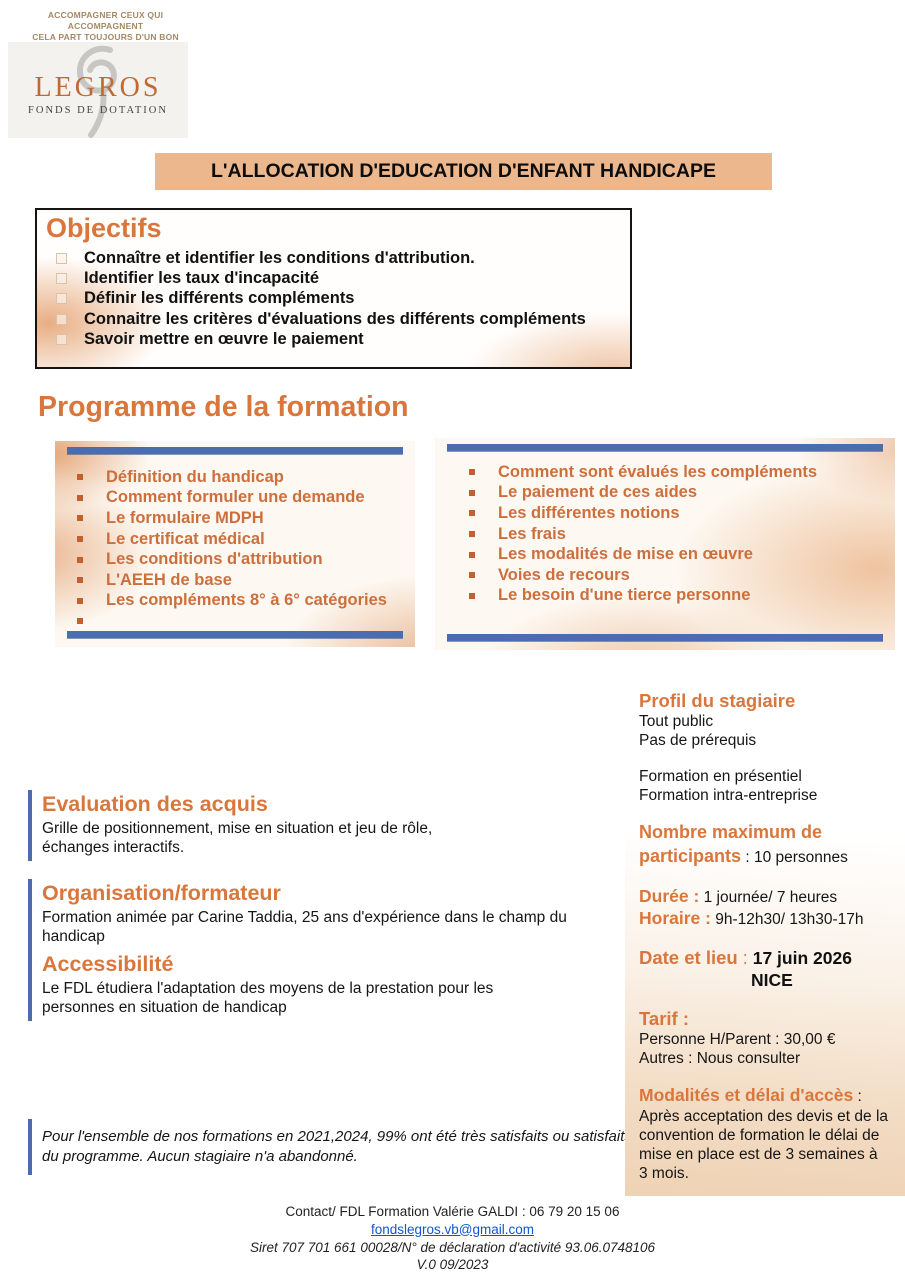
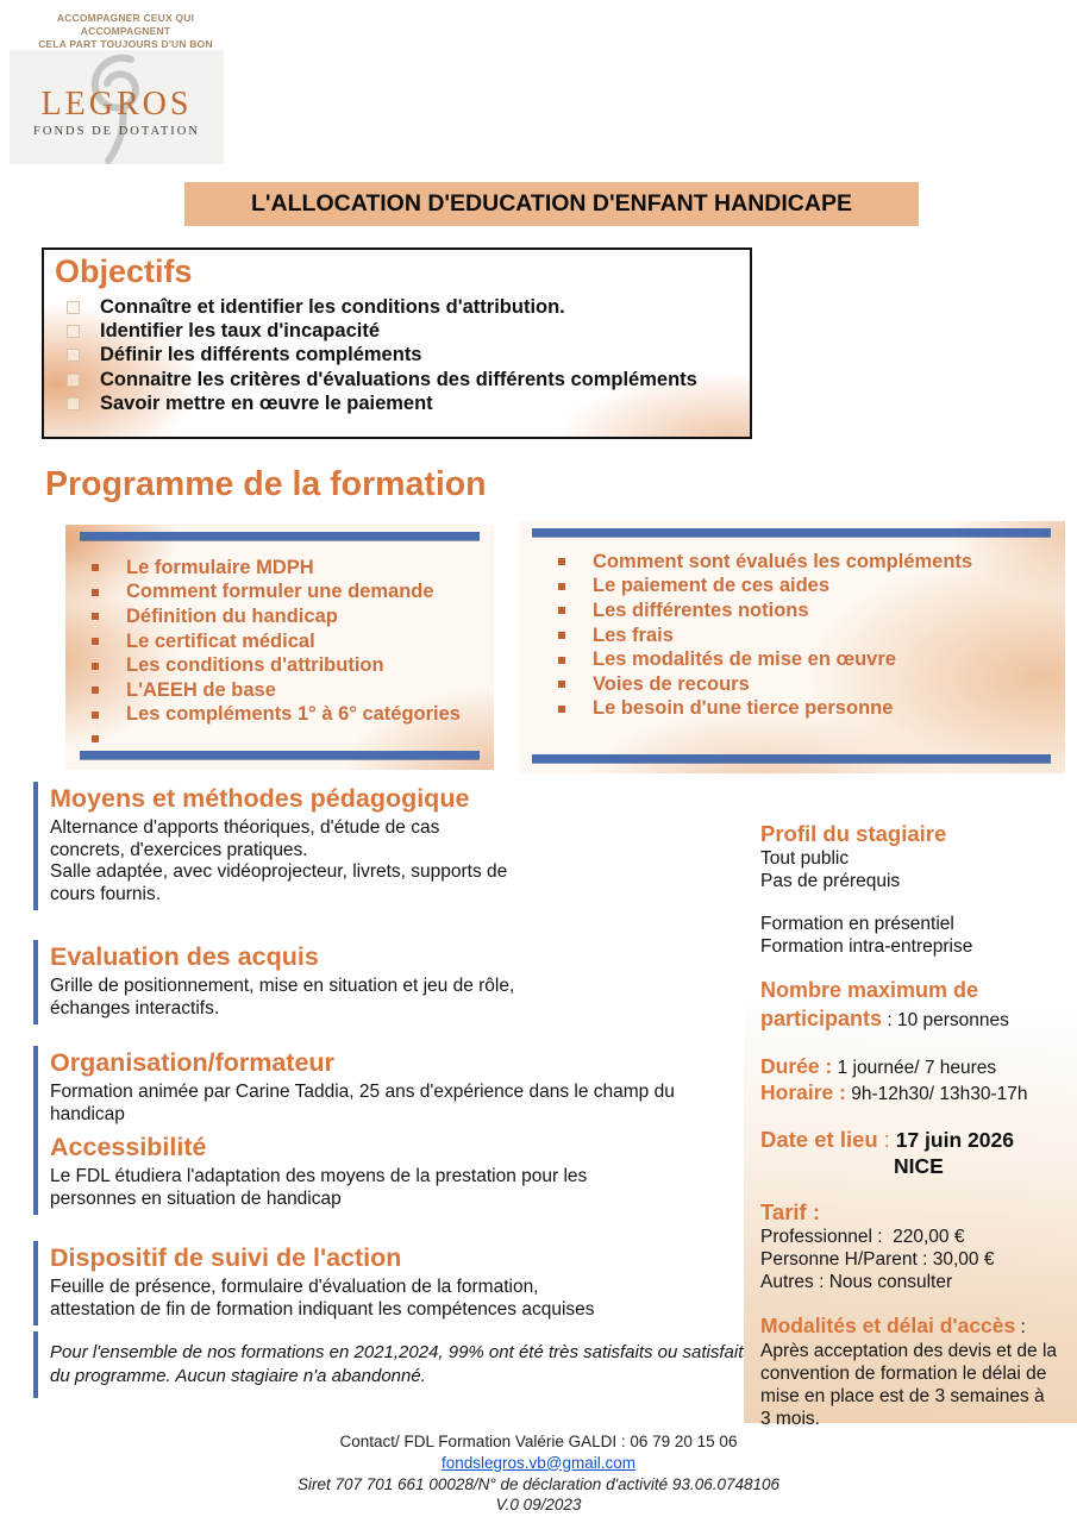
  ACCOMPAGNER CEUX QUI ACCOMPAGNENT
  CELA PART TOUJOURS D'UN BON
  LEGROS
  FONDS DE DOTATION
  L'ALLOCATION D'EDUCATION D'ENFANT HANDICAPE
  Objectifs
  Connaître et identifier les conditions d'attribution.
  Identifier les taux d'incapacité
  Définir les différents compléments
  Connaitre les critères d'évaluations des différents compléments
  Savoir mettre en œuvre le paiement
  Programme de la formation
- Définition du handicap
+ Le formulaire MDPH
  Comment formuler une demande
- Le formulaire MDPH
+ Définition du handicap
  Le certificat médical
  Les conditions d'attribution
  L'AEEH de base
- Les compléments 8° à 6° catégories
+ Les compléments 1° à 6° catégories
  Comment sont évalués les compléments
  Le paiement de ces aides
  Les différentes notions
  Les frais
  Les modalités de mise en œuvre
  Voies de recours
  Le besoin d'une tierce personne
+ Moyens et méthodes pédagogique
+ Alternance d'apports théoriques, d'étude de cas
+ concrets, d'exercices pratiques.
+ Salle adaptée, avec vidéoprojecteur, livrets, supports de
+ cours fournis.
  Evaluation des acquis
  Grille de positionnement, mise en situation et jeu de rôle,
  échanges interactifs.
  Organisation/formateur
  Formation animée par Carine Taddia, 25 ans d'expérience dans le champ du
  handicap
  Accessibilité
  Le FDL étudiera l'adaptation des moyens de la prestation pour les
  personnes en situation de handicap
+ Dispositif de suivi de l'action
+ Feuille de présence, formulaire d'évaluation de la formation,
+ attestation de fin de formation indiquant les compétences acquises
  Pour l'ensemble de nos formations en 2021,2024, 99% ont été très satisfaits ou satisfait
  du programme. Aucun stagiaire n'a abandonné.
  Profil du stagiaire
  Tout public
  Pas de prérequis
  Formation en présentiel
  Formation intra-entreprise
  Nombre maximum de participants : 10 personnes
  Durée : 1 journée/ 7 heures
  Horaire : 9h-12h30/ 13h30-17h
  Date et lieu : 17 juin 2026
  NICE
  Tarif :
+ Professionnel : 220,00 €
  Personne H/Parent : 30,00 €
  Autres : Nous consulter
  Modalités et délai d'accès :
  Après acceptation des devis et de la
  convention de formation le délai de
  mise en place est de 3 semaines à
  3 mois.
  Contact/ FDL Formation Valérie GALDI : 06 79 20 15 06
  fondslegros.vb@gmail.com
  Siret 707 701 661 00028/N° de déclaration d'activité 93.06.0748106
  V.0 09/2023
